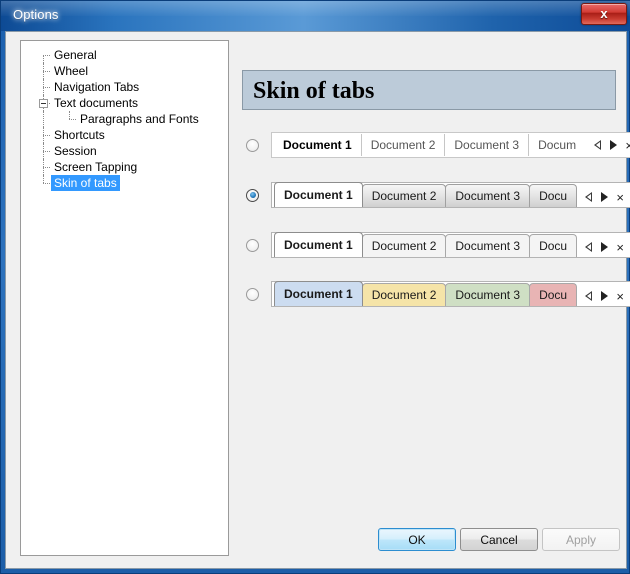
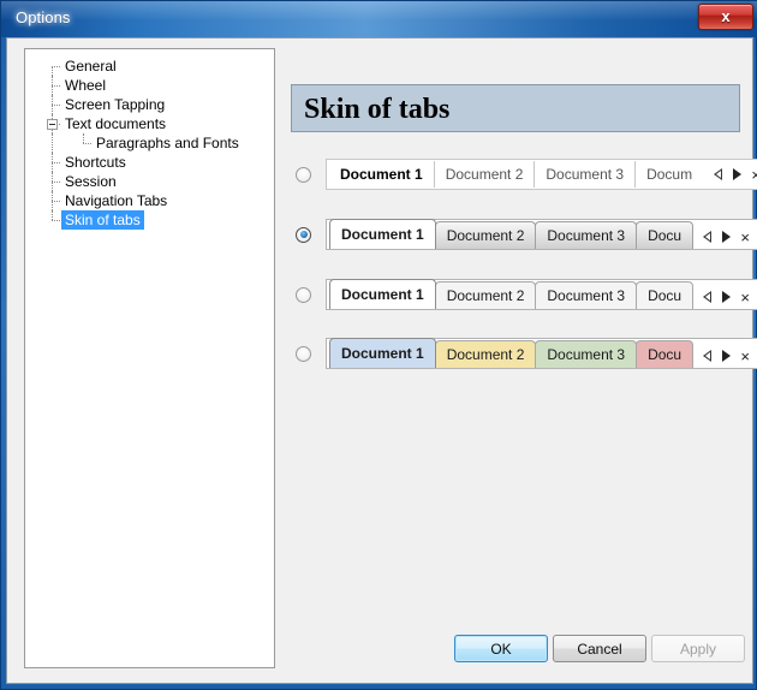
  Options
  x
  General
  Wheel
- Navigation Tabs
+ Screen Tapping
  Text documents
  Paragraphs and Fonts
  Shortcuts
  Session
- Screen Tapping
+ Navigation Tabs
  Skin of tabs
  Skin of tabs
  Document 1
  Document 2
  Document 3
  Docum
  ×
  Document 1
  Document 2
  Document 3
  Docu
  ×
  Document 1
  Document 2
  Document 3
  Docu
  ×
  Document 1
  Document 2
  Document 3
  Docu
  ×
  OK
  Cancel
  Apply
